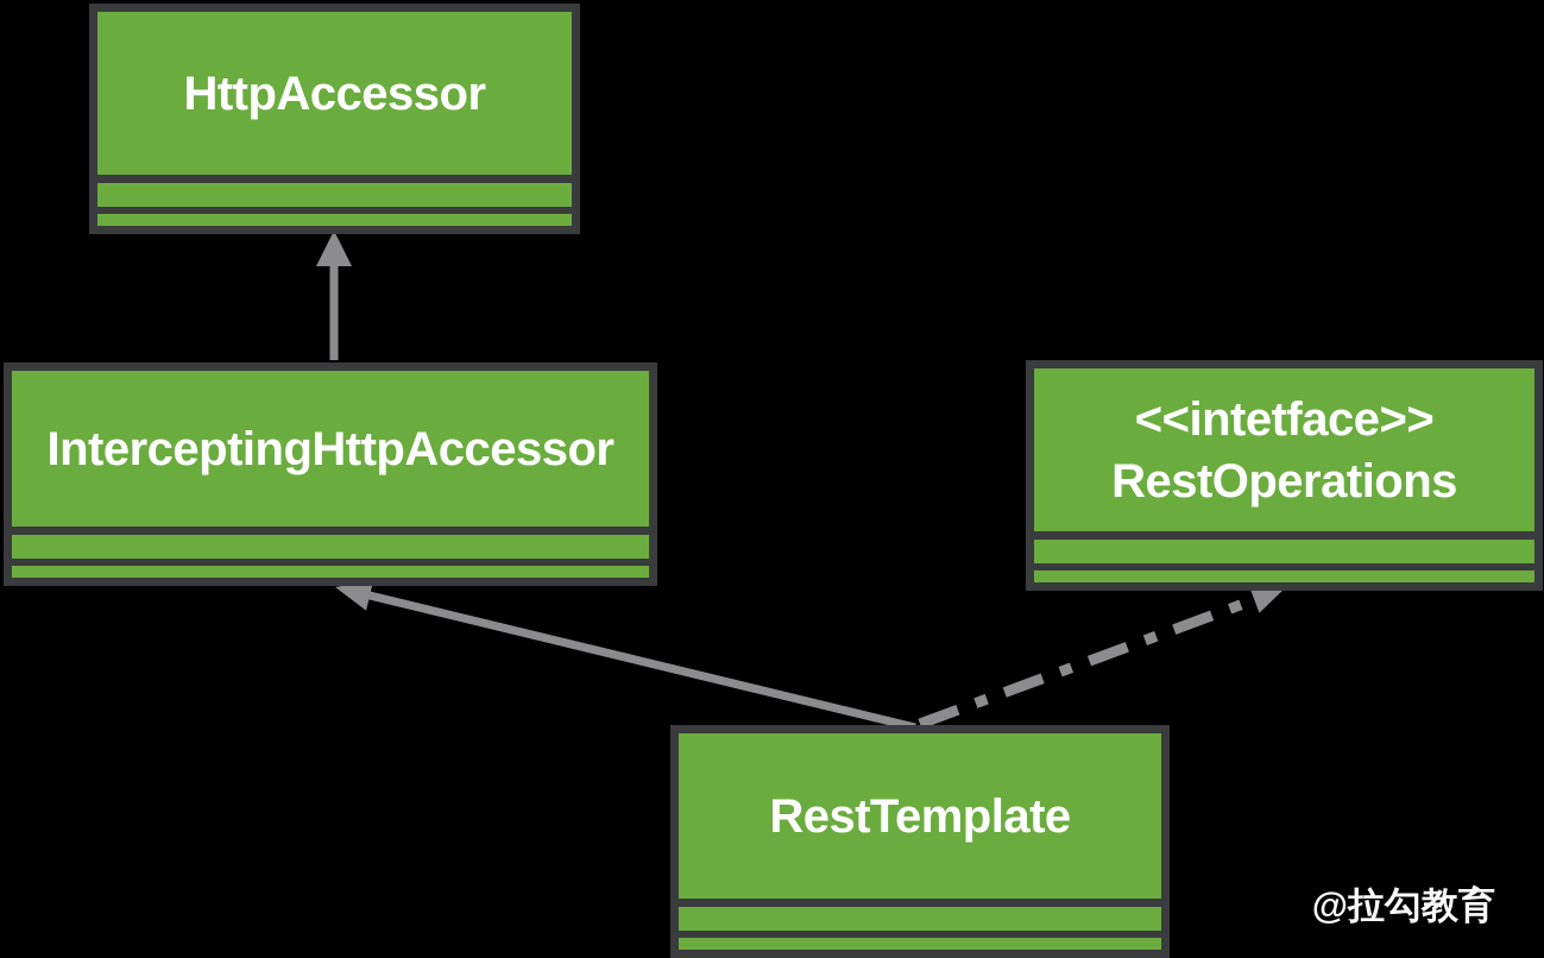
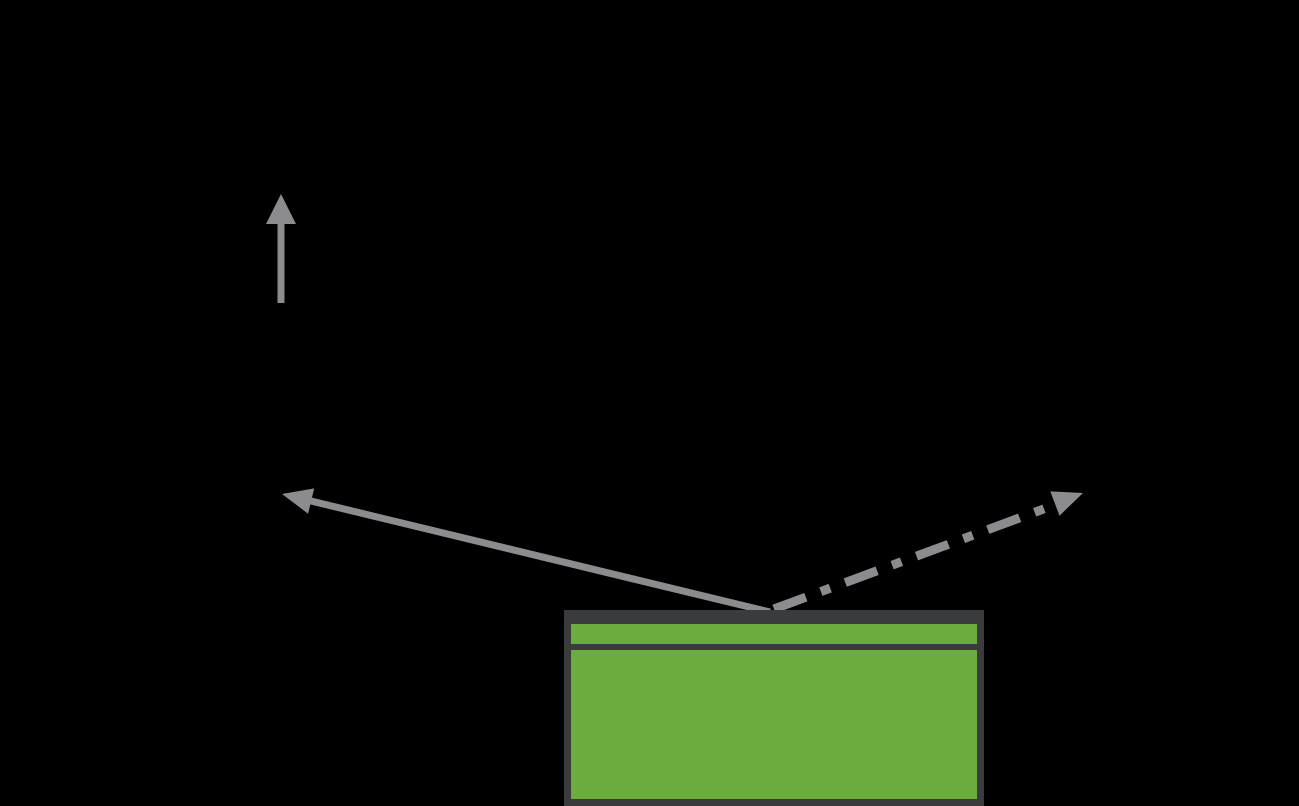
- HttpAccessor
- InterceptingHttpAccessor
- <<intetface>>
- RestOperations
- RestTemplate
- @拉勾教育
